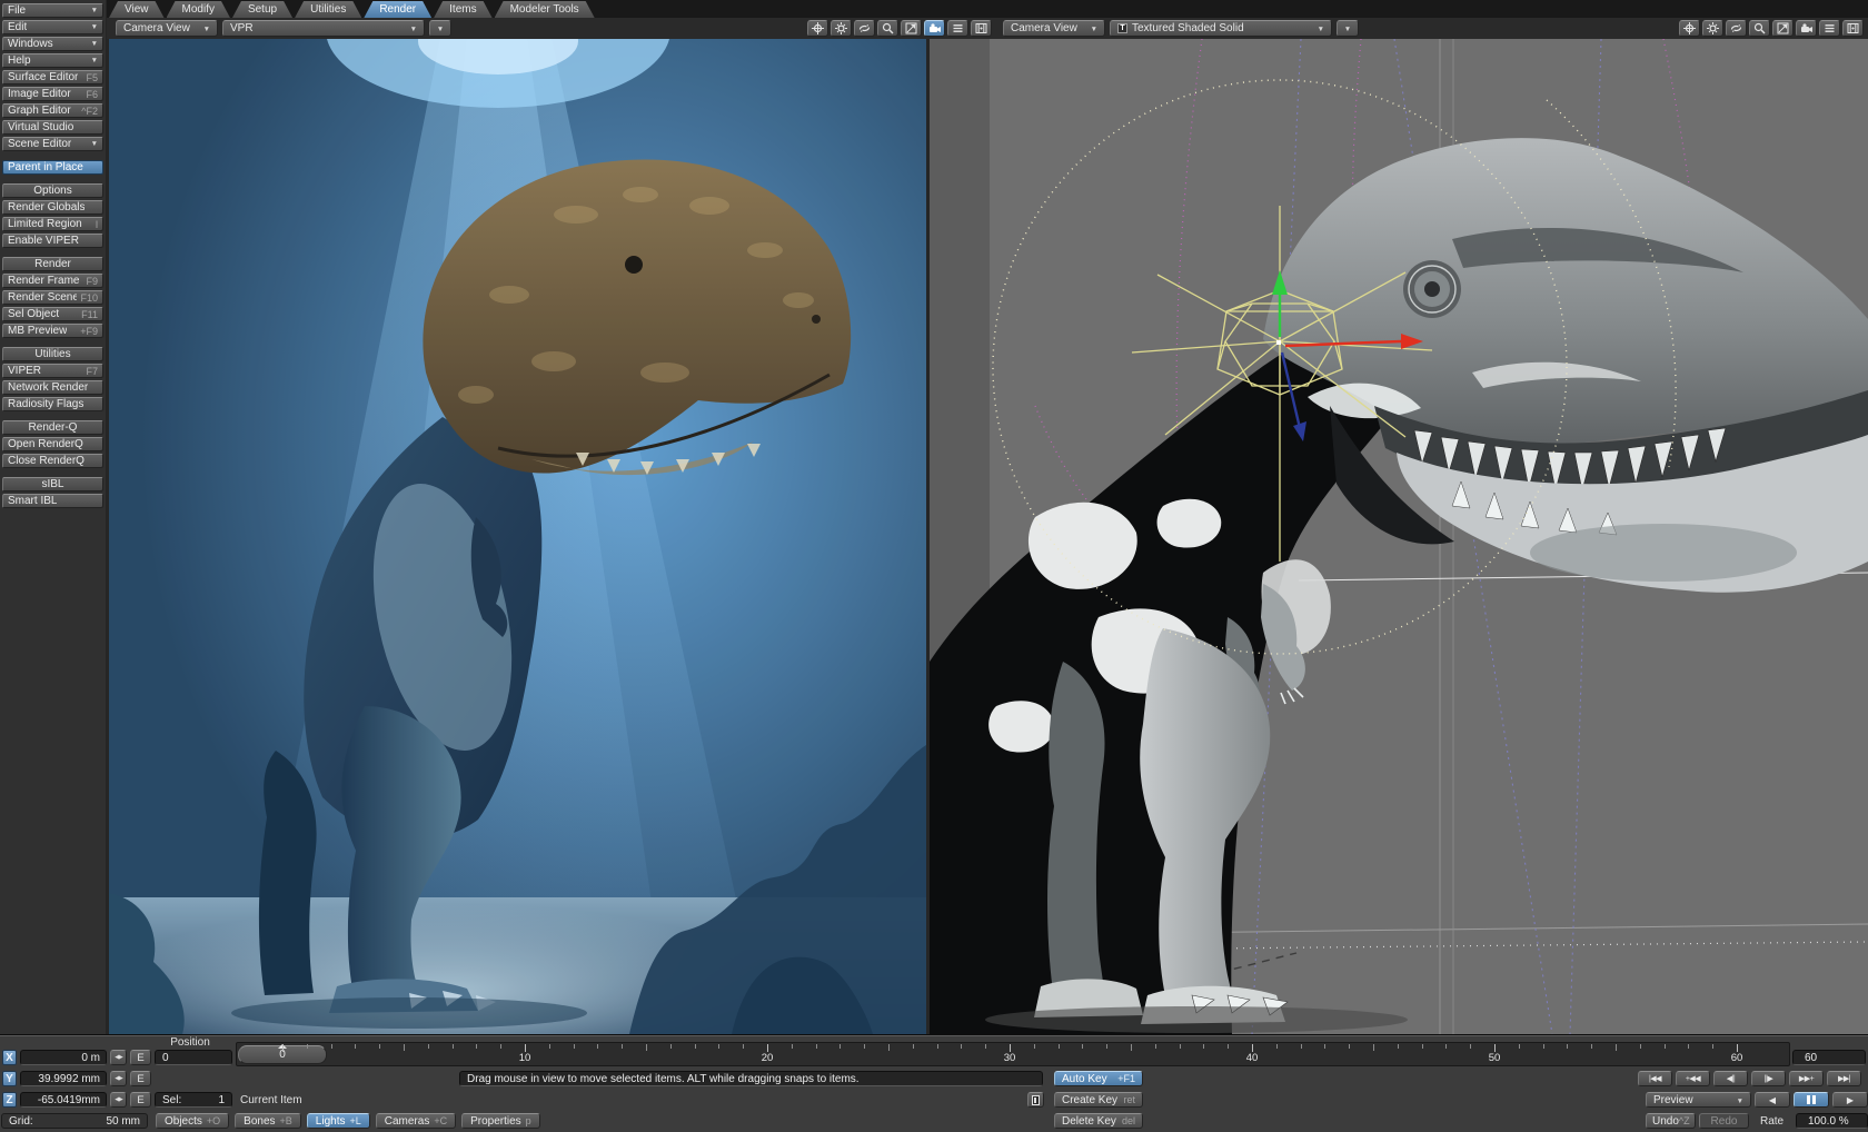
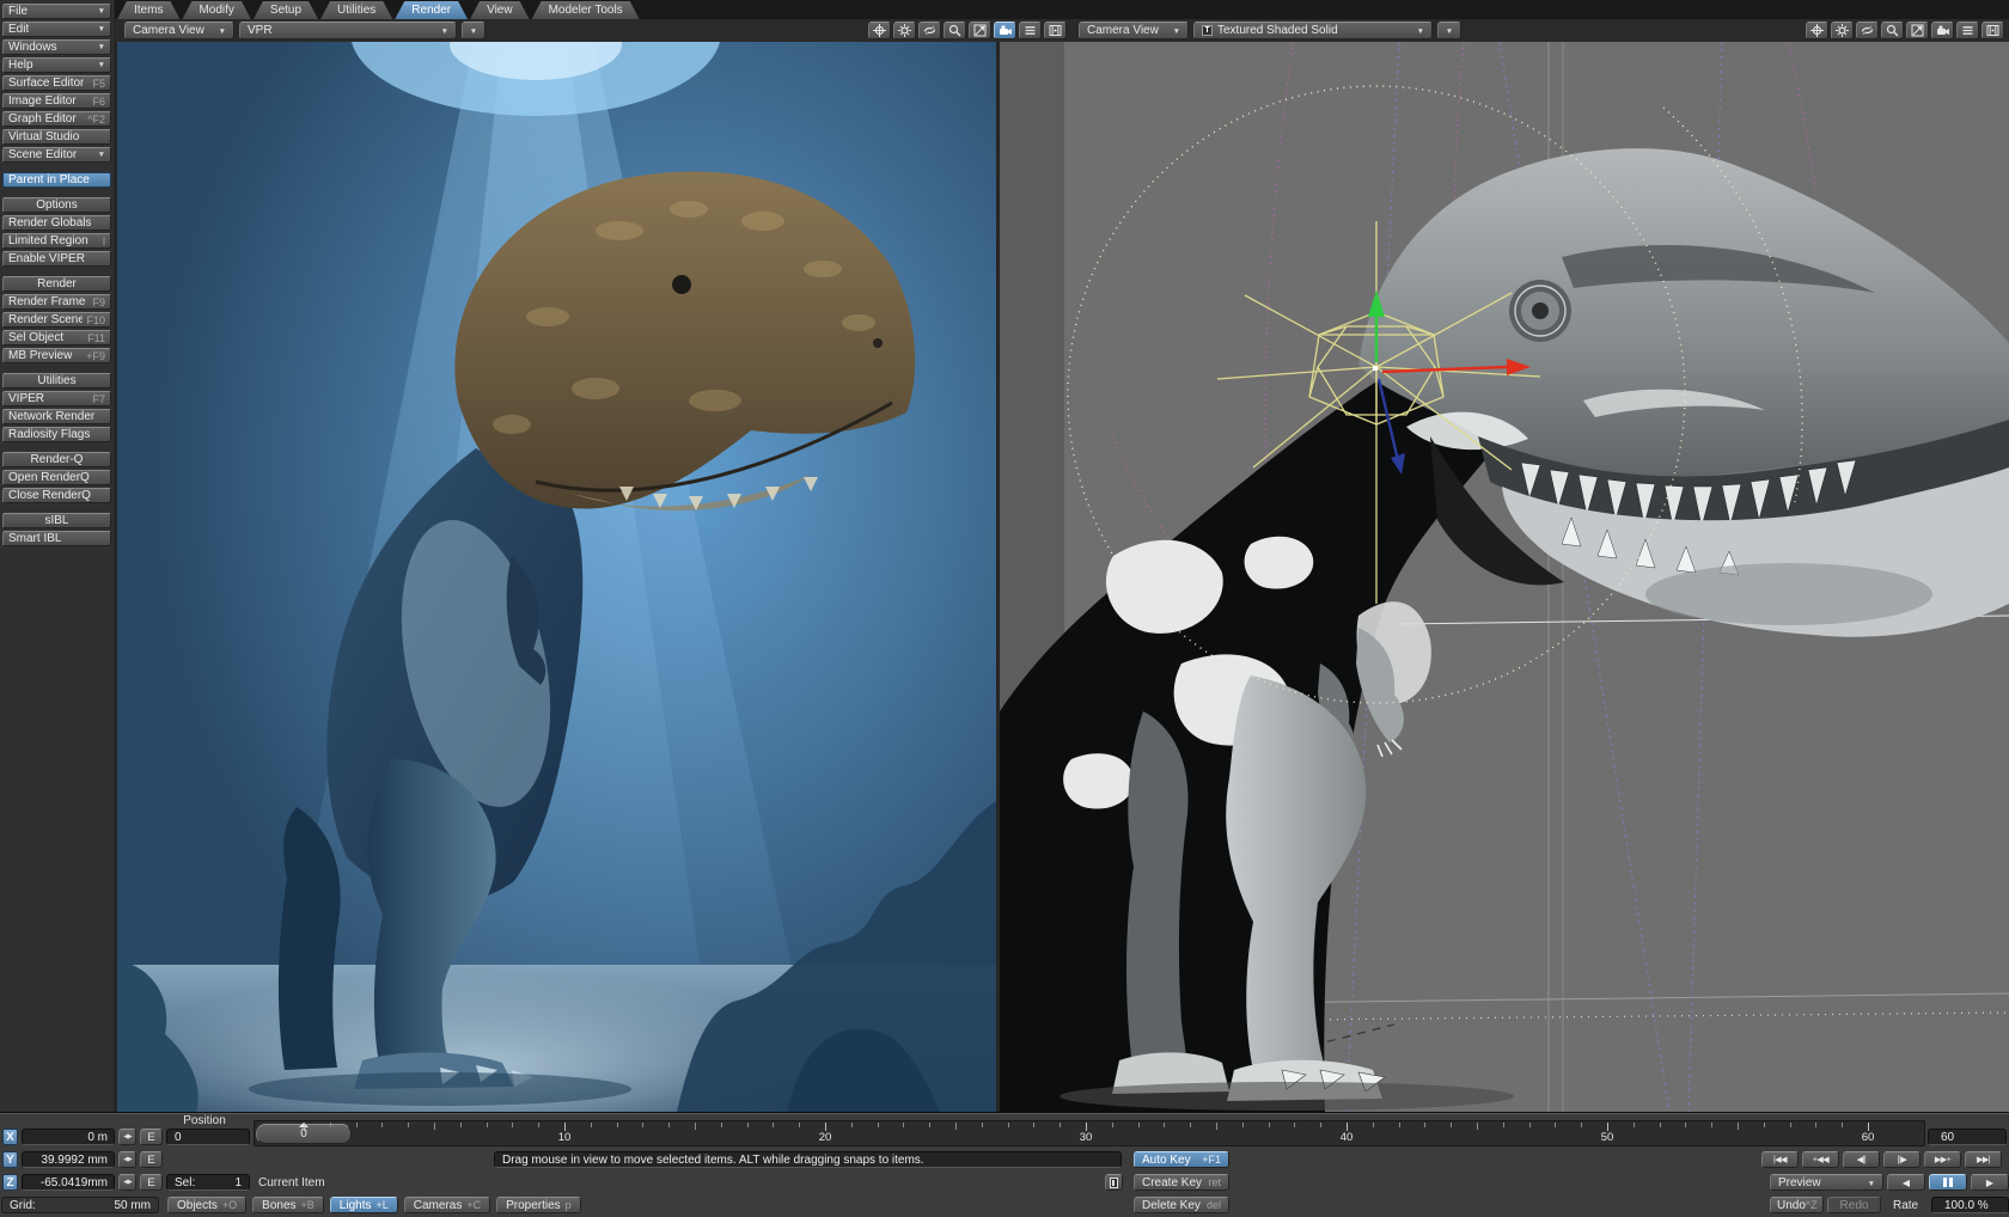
  File
  Edit
  Windows
  Help
  Surface Editor
  F5
  Image Editor
  F6
  Graph Editor
  ^F2
  Virtual Studio
  Scene Editor
  Parent in Place
  Options
  Render Globals
  Limited Region
  l
  Enable VIPER
  Render
  Render Frame
  F9
  Render Scene
  F10
  Sel Object
  F11
  MB Preview
  +F9
  Utilities
  VIPER
  F7
  Network Render
  Radiosity Flags
  Render-Q
  Open RenderQ
  Close RenderQ
  sIBL
  Smart IBL
- View
+ Items
  Modify
  Setup
  Utilities
  Render
- Items
+ View
  Modeler Tools
  Camera View
  VPR
  Camera View
  Textured Shaded Solid
  Position
  0
  10
  20
  30
  40
  50
  60
  60
  X
  0 m
  E
  0
  Y
  39.9992 mm
  E
  Drag mouse in view to move selected items. ALT while dragging snaps to items.
  Z
  -65.0419mm
  E
  Sel:
  1
  Current Item
  Grid:
  50 mm
  Objects
  +O
  Bones
  +B
  Lights
  +L
  Cameras
  +C
  Properties
  p
  Auto Key
  +F1
  Create Key
  ret
  Delete Key
  del
  Preview
  ◀
  ▶
  Undo
  ^Z
  Redo
  Rate
  100.0 %
